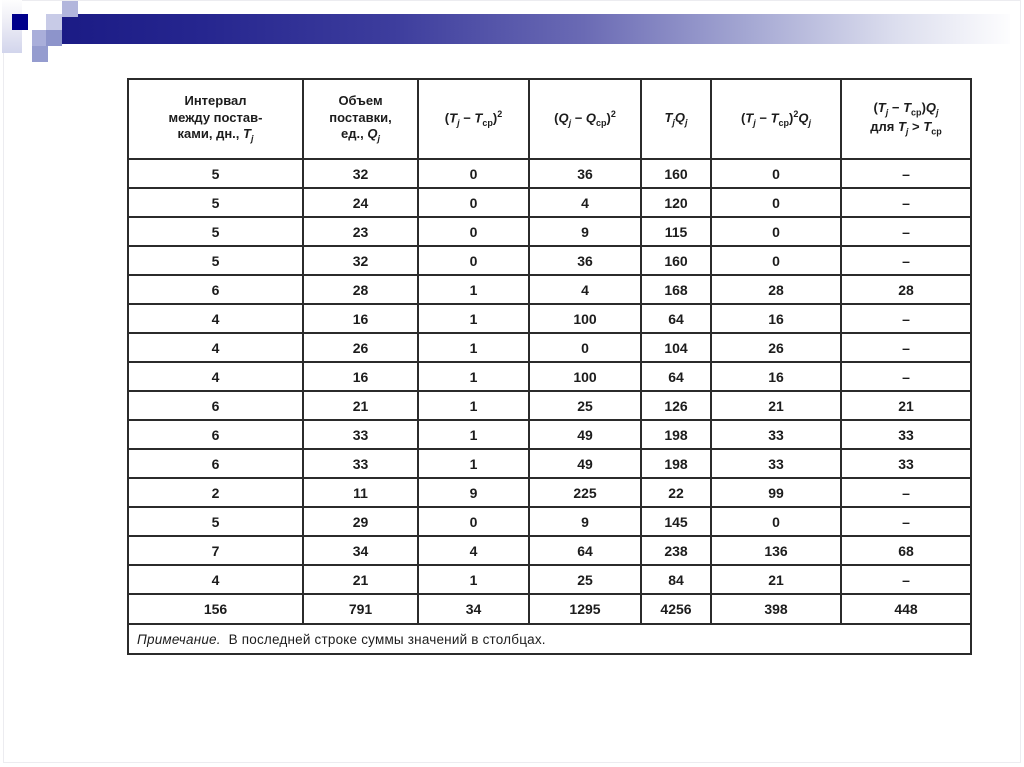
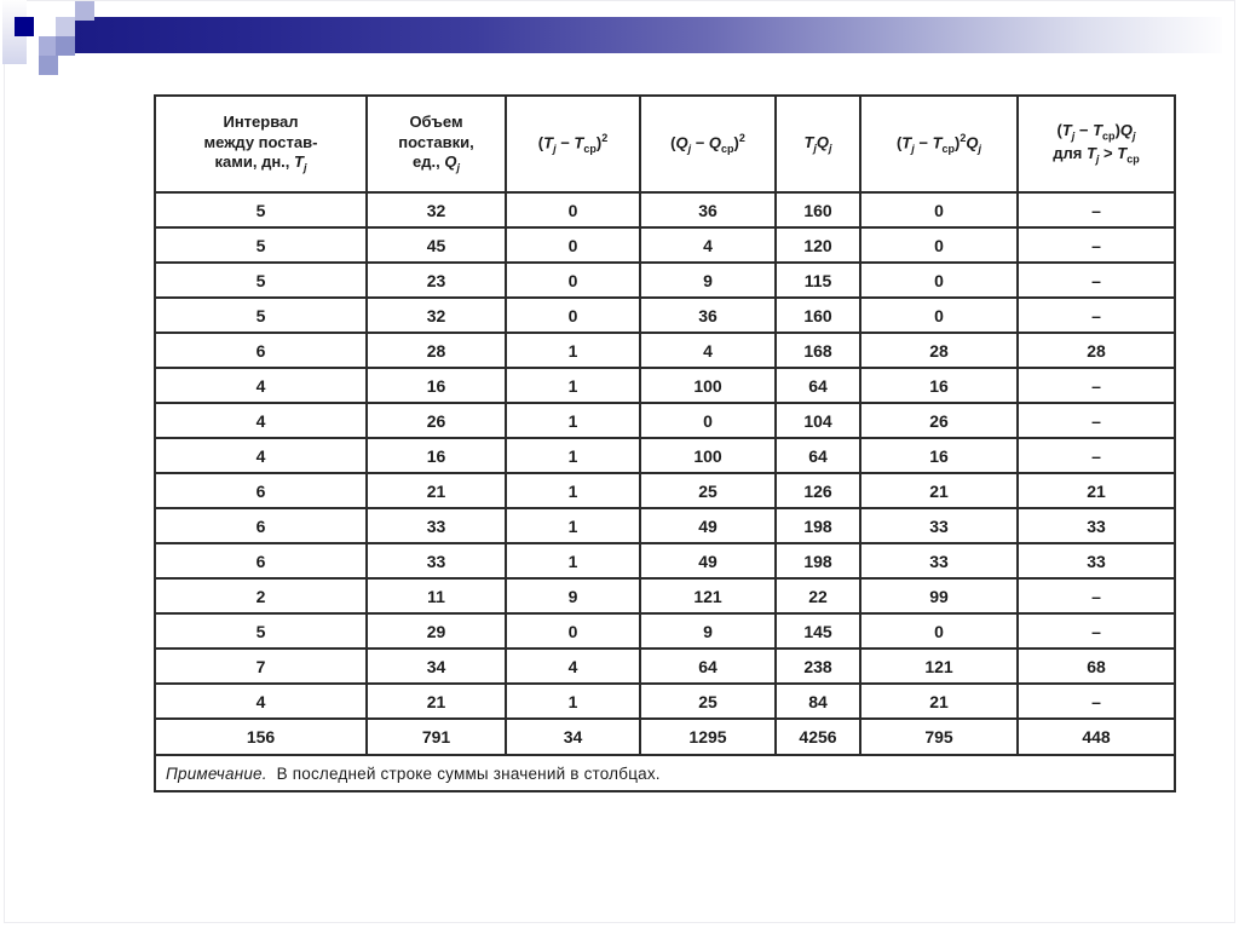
  Интервалмежду постав-ками, дн., Tj	Объемпоставки,ед., Qj	(Tj − Tср)2	(Qj − Qср)2	TjQj	(Tj − Tср)2Qj	(Tj − Tср)Qjдля Tj > Tср
  5	32	0	36	160	0	–
- 5	24	0	4	120	0	–
+ 5	45	0	4	120	0	–
  5	23	0	9	115	0	–
  5	32	0	36	160	0	–
  6	28	1	4	168	28	28
  4	16	1	100	64	16	–
  4	26	1	0	104	26	–
  4	16	1	100	64	16	–
  6	21	1	25	126	21	21
  6	33	1	49	198	33	33
  6	33	1	49	198	33	33
- 2	11	9	225	22	99	–
+ 2	11	9	121	22	99	–
  5	29	0	9	145	0	–
- 7	34	4	64	238	136	68
+ 7	34	4	64	238	121	68
  4	21	1	25	84	21	–
- 156	791	34	1295	4256	398	448
+ 156	791	34	1295	4256	795	448
  Примечание. В последней строке суммы значений в столбцах.
